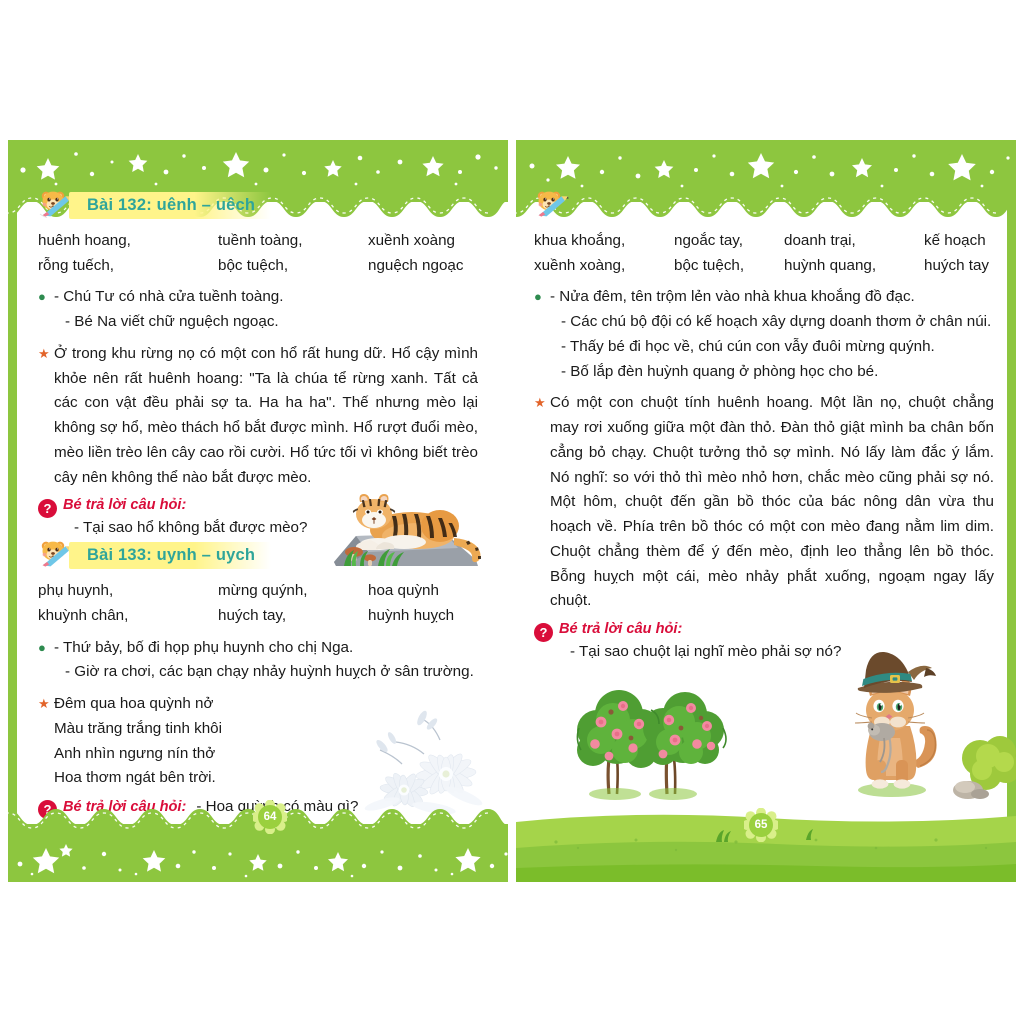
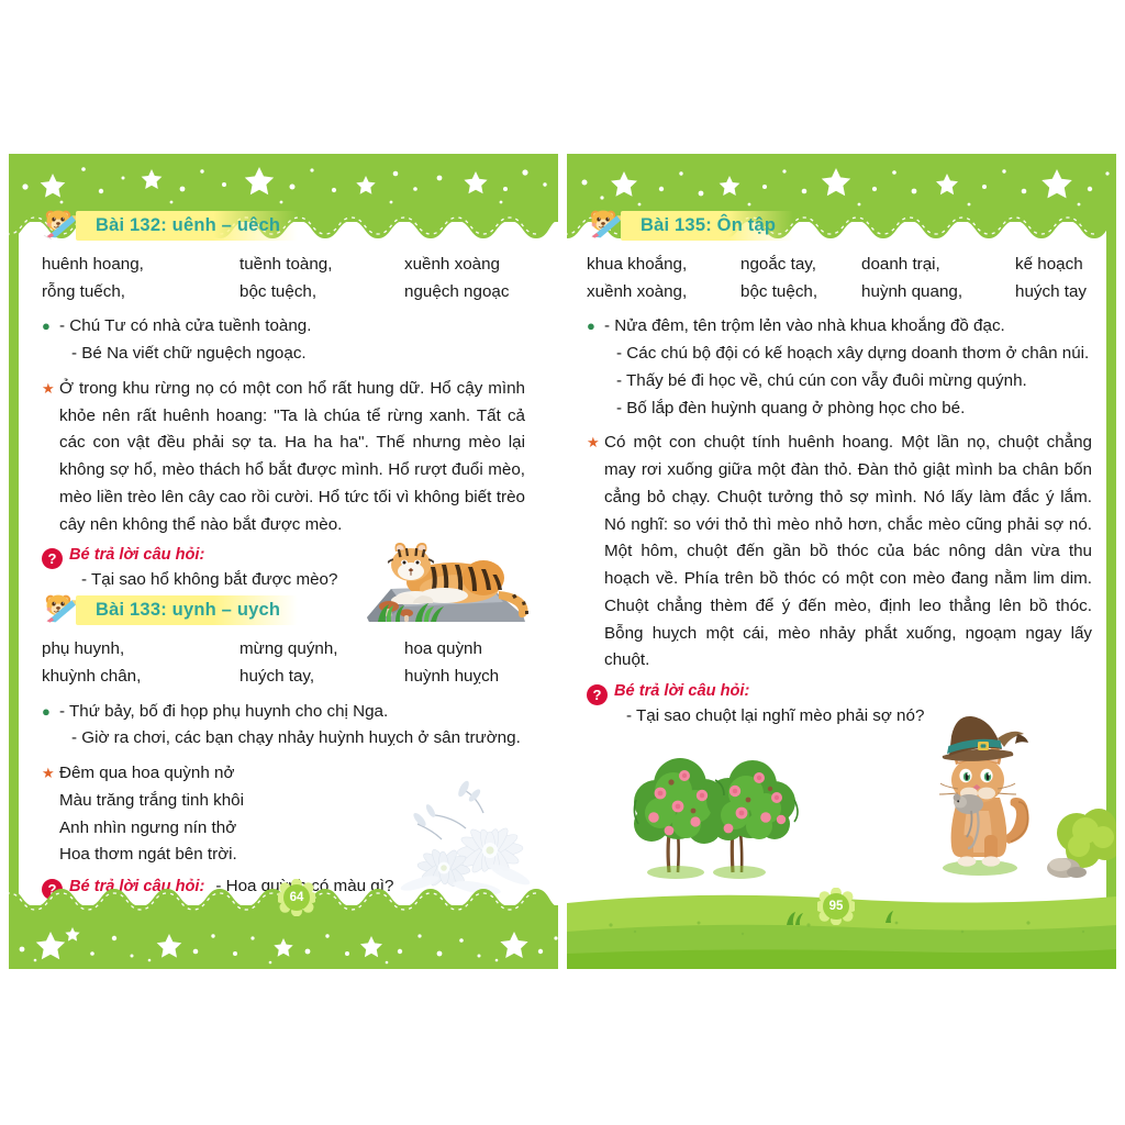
  Bài 132: uênh – uêch
  huênh hoang,
  tuềnh toàng,
  xuềnh xoàng
  rỗng tuếch,
  bộc tuệch,
  nguệch ngoạc
  ●
  - Chú Tư có nhà cửa tuềnh toàng.
  - Bé Na viết chữ nguệch ngoạc.
  ★
  Ở trong khu rừng nọ có một con hổ rất hung dữ. Hổ cậy mình khỏe nên rất huênh hoang: "Ta là chúa tể rừng xanh. Tất cả các con vật đều phải sợ ta. Ha ha ha". Thế nhưng mèo lại không sợ hổ, mèo thách hổ bắt được mình. Hổ rượt đuổi mèo, mèo liền trèo lên cây cao rồi cười. Hổ tức tối vì không biết trèo cây nên không thể nào bắt được mèo.
  ?
  Bé trả lời câu hỏi:
  - Tại sao hổ không bắt được mèo?
  Bài 133: uynh – uych
  phụ huynh,
  mừng quýnh,
  hoa quỳnh
  khuỳnh chân,
  huých tay,
  huỳnh huỵch
  ●
  - Thứ bảy, bố đi họp phụ huynh cho chị Nga.
  - Giờ ra chơi, các bạn chạy nhảy huỳnh huỵch ở sân trường.
  ★
  Đêm qua hoa quỳnh nở
  Màu trăng trắng tinh khôi
  Anh nhìn ngưng nín thở
  Hoa thơm ngát bên trời.
  ?
  Bé trả lời câu hỏi:
  - Hoa qu có màu gì?
  64
+ Bài 135: Ôn tập
  khua khoắng,
  ngoắc tay,
  doanh trại,
  kế hoạch
  xuềnh xoàng,
  bộc tuệch,
  huỳnh quang,
  huých tay
  ●
  - Nửa đêm, tên trộm lẻn vào nhà khua khoắng đồ đạc.
  - Các chú bộ đội có kế hoạch xây dựng doanh thơm ở chân núi.
  - Thấy bé đi học về, chú cún con vẫy đuôi mừng quýnh.
  - Bố lắp đèn huỳnh quang ở phòng học cho bé.
  ★
  Có một con chuột tính huênh hoang. Một lần nọ, chuột chẳng may rơi xuống giữa một đàn thỏ. Đàn thỏ giật mình ba chân bốn cẳng bỏ chạy. Chuột tưởng thỏ sợ mình. Nó lấy làm đắc ý lắm. Nó nghĩ: so với thỏ thì mèo nhỏ hơn, chắc mèo cũng phải sợ nó. Một hôm, chuột đến gần bồ thóc của bác nông dân vừa thu hoạch về. Phía trên bồ thóc có một con mèo đang nằm lim dim. Chuột chẳng thèm để ý đến mèo, định leo thẳng lên bồ thóc. Bỗng huỵch một cái, mèo nhảy phắt xuống, ngoạm ngay lấy chuột.
  ?
  Bé trả lời câu hỏi:
  - Tại sao chuột lại nghĩ mèo phải sợ nó?
- 65
+ 95
